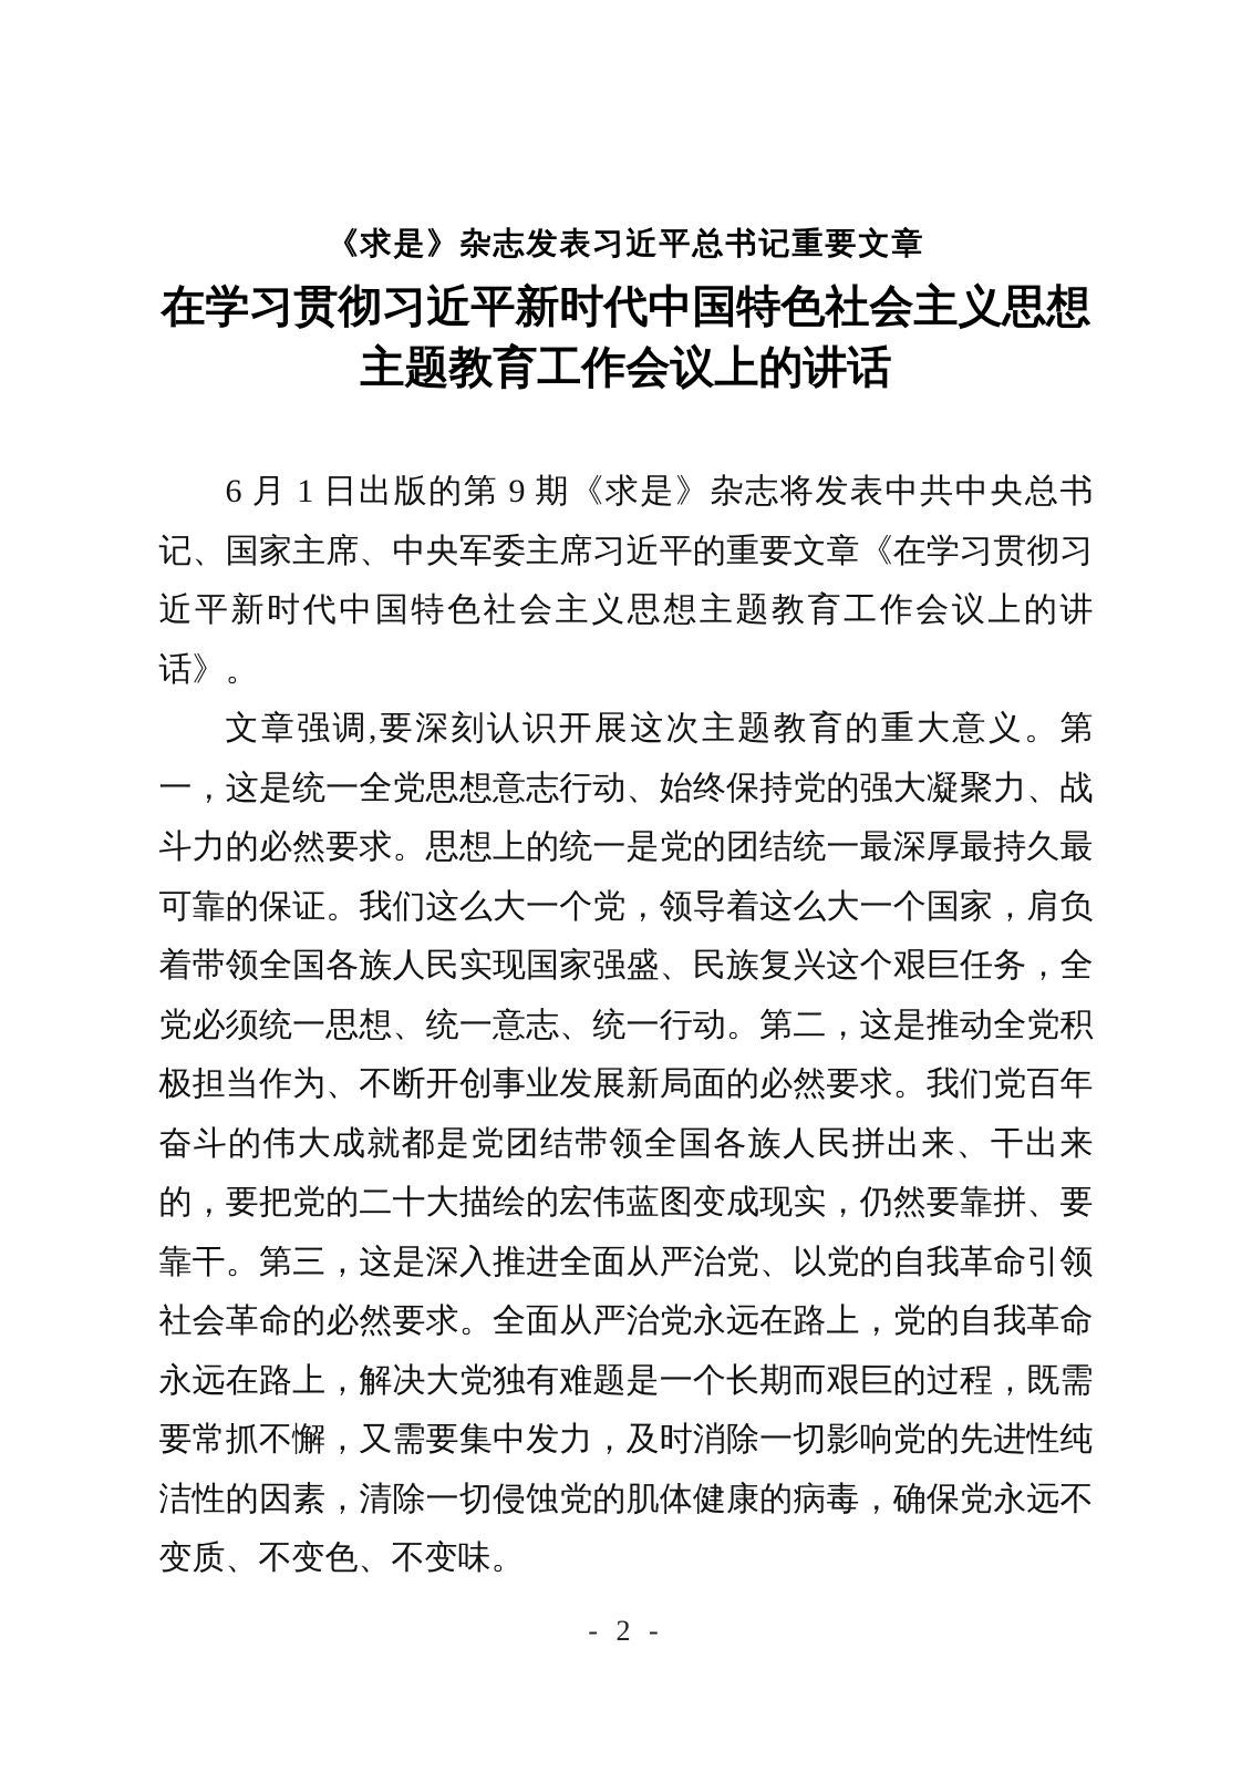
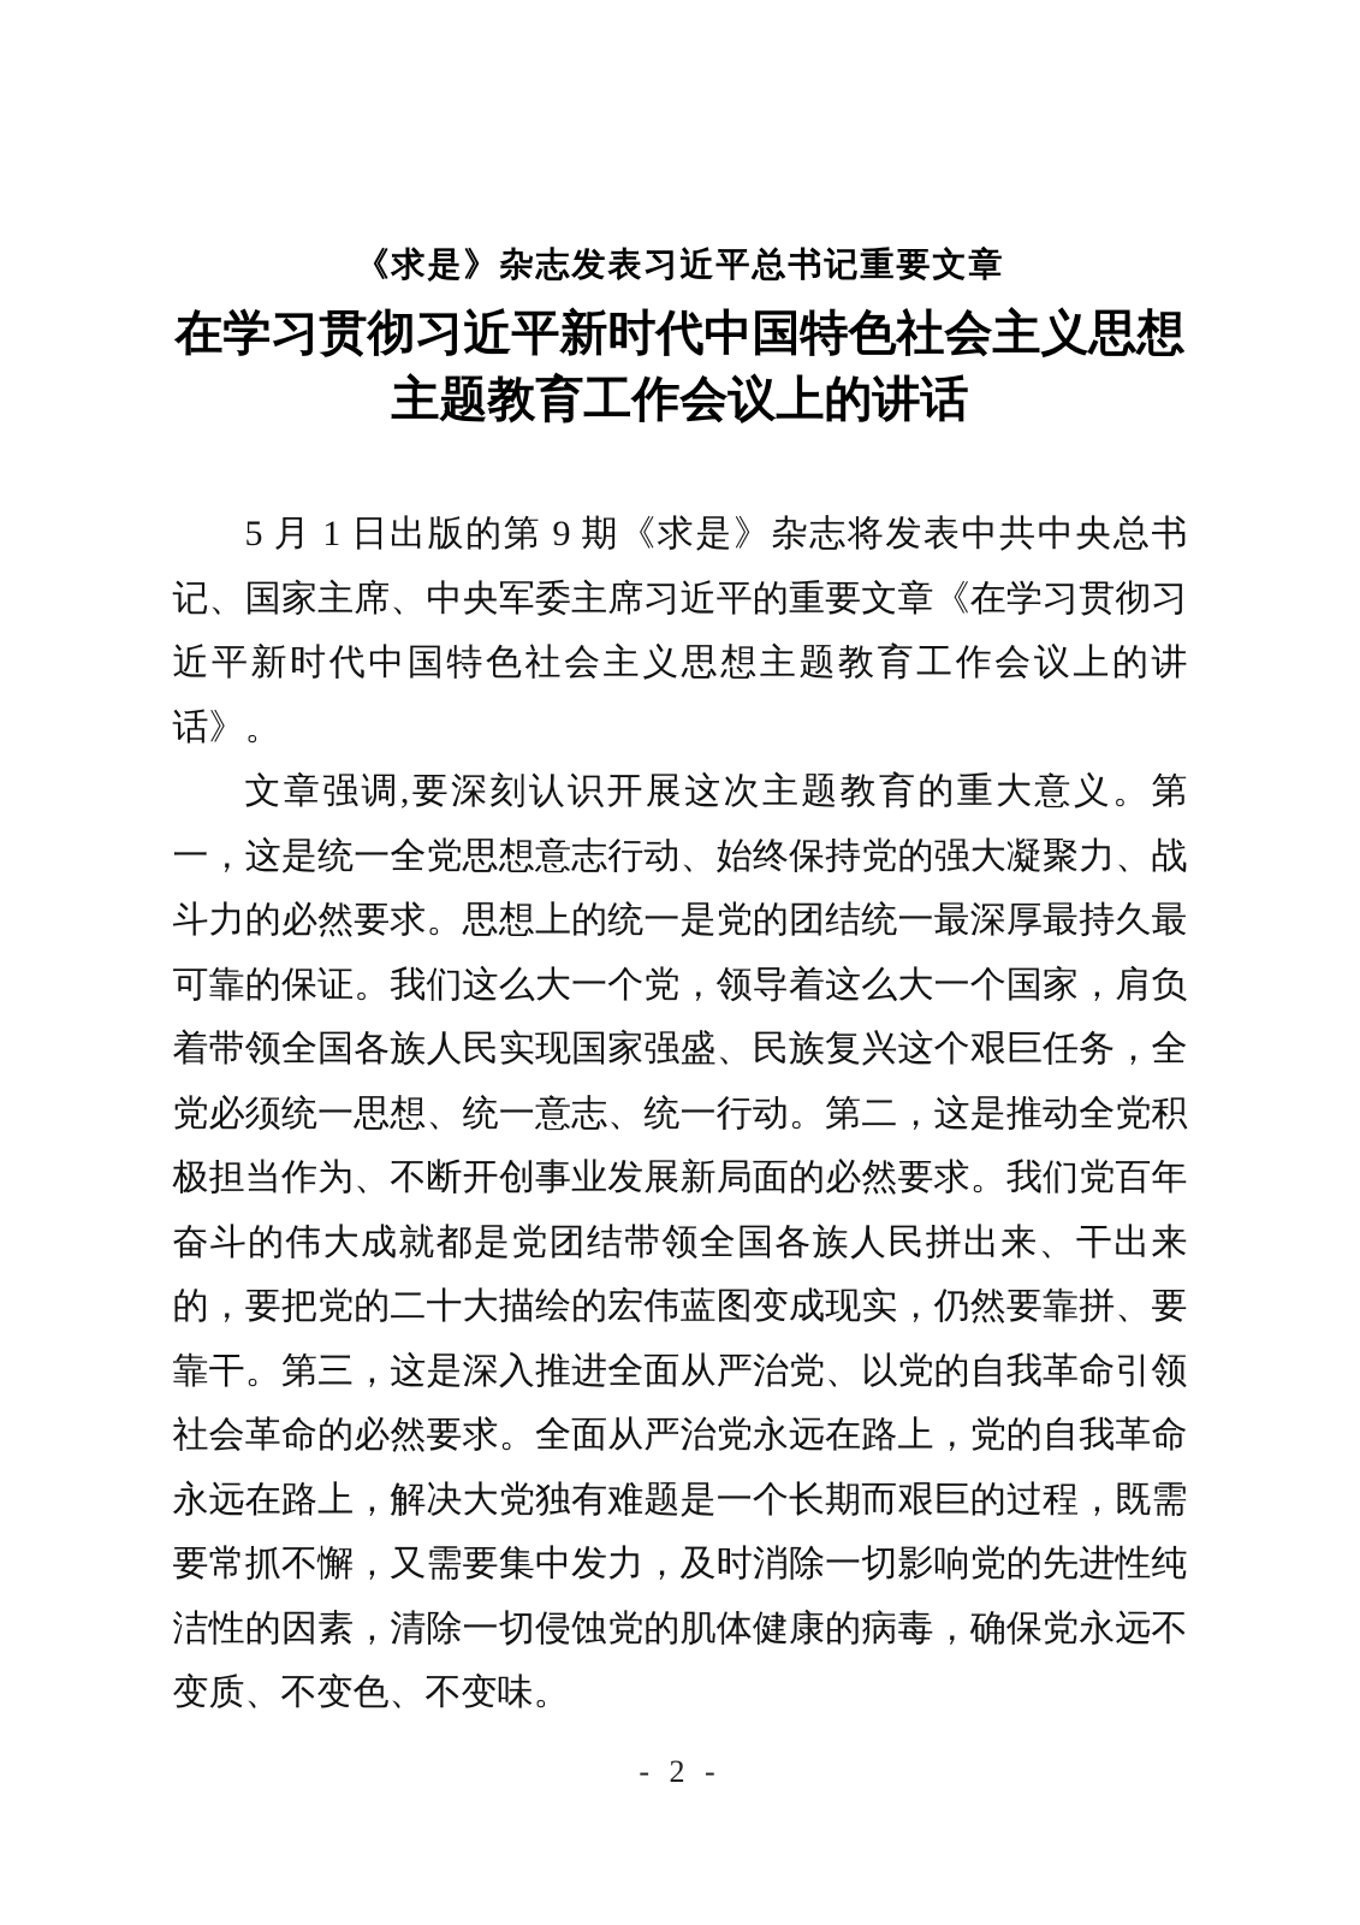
  《求是》杂志发表习近平总书记重要文章
  在学习贯彻习近平新时代中国特色社会主义思想
  主题教育工作会议上的讲话
- 6 月 1 日出版的第 9 期《求是》杂志将发表中共中央总书记、国家主席、中央军委主席习近平的重要文章《在学习贯彻习近平新时代中国特色社会主义思想主题教育工作会议上的讲话》。
+ 5 月 1 日出版的第 9 期《求是》杂志将发表中共中央总书记、国家主席、中央军委主席习近平的重要文章《在学习贯彻习近平新时代中国特色社会主义思想主题教育工作会议上的讲话》。
  文章强调,要深刻认识开展这次主题教育的重大意义。第一，这是统一全党思想意志行动、始终保持党的强大凝聚力、战斗力的必然要求。思想上的统一是党的团结统一最深厚最持久最可靠的保证。我们这么大一个党，领导着这么大一个国家，肩负着带领全国各族人民实现国家强盛、民族复兴这个艰巨任务，全党必须统一思想、统一意志、统一行动。第二，这是推动全党积极担当作为、不断开创事业发展新局面的必然要求。我们党百年奋斗的伟大成就都是党团结带领全国各族人民拼出来、干出来的，要把党的二十大描绘的宏伟蓝图变成现实，仍然要靠拼、要靠干。第三，这是深入推进全面从严治党、以党的自我革命引领社会革命的必然要求。全面从严治党永远在路上，党的自我革命永远在路上，解决大党独有难题是一个长期而艰巨的过程，既需要常抓不懈，又需要集中发力，及时消除一切影响党的先进性纯洁性的因素，清除一切侵蚀党的肌体健康的病毒，确保党永远不变质、不变色、不变味。
  - 2 -
